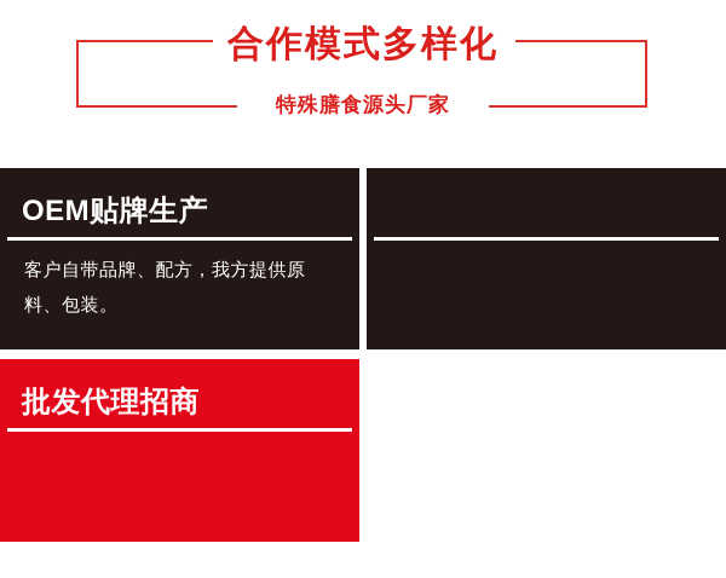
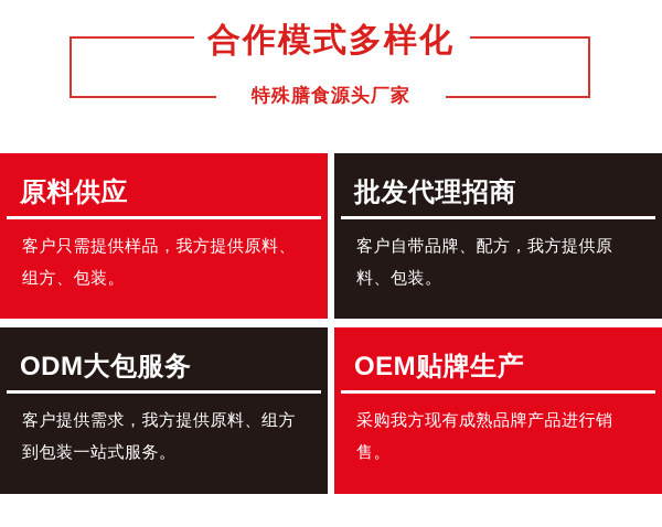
  合作模式多样化
  特殊膳食源头厂家
+ 原料供应
+ 客户只需提供样品，我方提供原料、组方、包装。
- OEM贴牌生产
+ 批发代理招商
  客户自带品牌、配方，我方提供原料、包装。
+ ODM大包服务
+ 客户提供需求，我方提供原料、组方到包装一站式服务。
- 批发代理招商
+ OEM贴牌生产
+ 采购我方现有成熟品牌产品进行销售。
